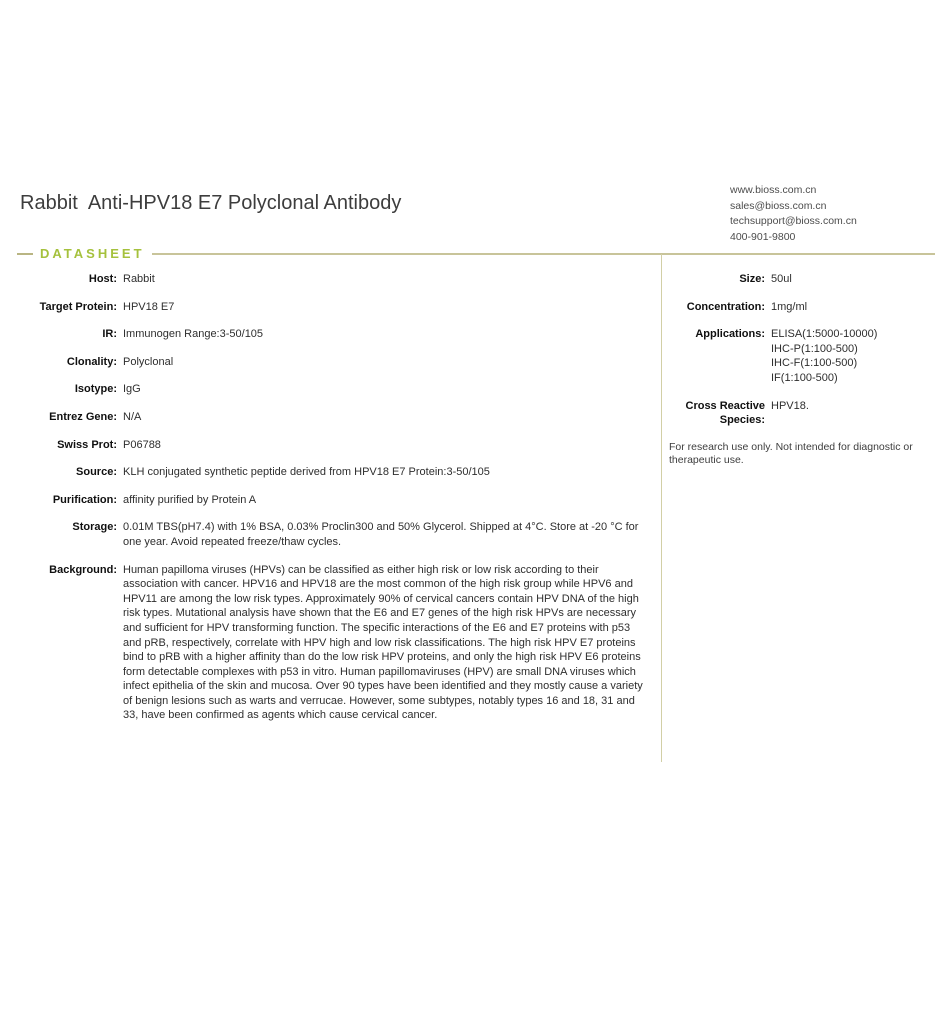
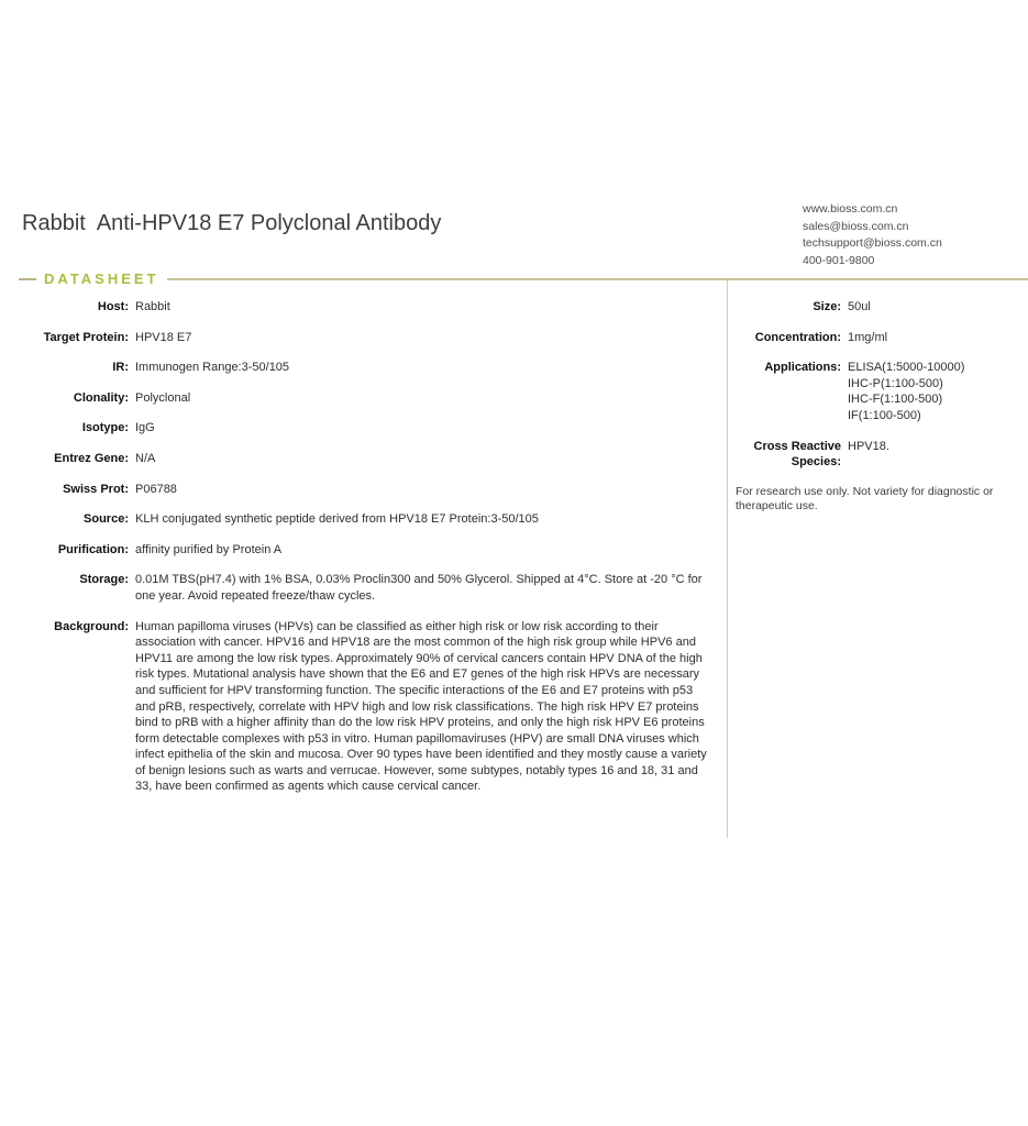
  Rabbit Anti-HPV18 E7 Polyclonal Antibody
  www.bioss.com.cn
  sales@bioss.com.cn
  techsupport@bioss.com.cn
  400-901-9800
  DATASHEET
  Host:
  Rabbit
  Target Protein:
  HPV18 E7
  IR:
  Immunogen Range:3-50/105
  Clonality:
  Polyclonal
  Isotype:
  IgG
  Entrez Gene:
  N/A
  Swiss Prot:
  P06788
  Source:
  KLH conjugated synthetic peptide derived from HPV18 E7 Protein:3-50/105
  Purification:
  affinity purified by Protein A
  Storage:
  0.01M TBS(pH7.4) with 1% BSA, 0.03% Proclin300 and 50% Glycerol. Shipped at 4°C. Store at -20 °C for one year. Avoid repeated freeze/thaw cycles.
  Background:
  Human papilloma viruses (HPVs) can be classified as either high risk or low risk according to their association with cancer. HPV16 and HPV18 are the most common of the high risk group while HPV6 and HPV11 are among the low risk types. Approximately 90% of cervical cancers contain HPV DNA of the high risk types. Mutational analysis have shown that the E6 and E7 genes of the high risk HPVs are necessary and sufficient for HPV transforming function. The specific interactions of the E6 and E7 proteins with p53 and pRB, respectively, correlate with HPV high and low risk classifications. The high risk HPV E7 proteins bind to pRB with a higher affinity than do the low risk HPV proteins, and only the high risk HPV E6 proteins form detectable complexes with p53 in vitro. Human papillomaviruses (HPV) are small DNA viruses which infect epithelia of the skin and mucosa. Over 90 types have been identified and they mostly cause a variety of benign lesions such as warts and verrucae. However, some subtypes, notably types 16 and 18, 31 and 33, have been confirmed as agents which cause cervical cancer.
  Size:
  50ul
  Concentration:
  1mg/ml
  Applications:
  ELISA(1:5000-10000)
  IHC-P(1:100-500)
  IHC-F(1:100-500)
  IF(1:100-500)
  Cross Reactive Species:
  HPV18.
- For research use only. Not intended for diagnostic or therapeutic use.
+ For research use only. Not variety for diagnostic or therapeutic use.
